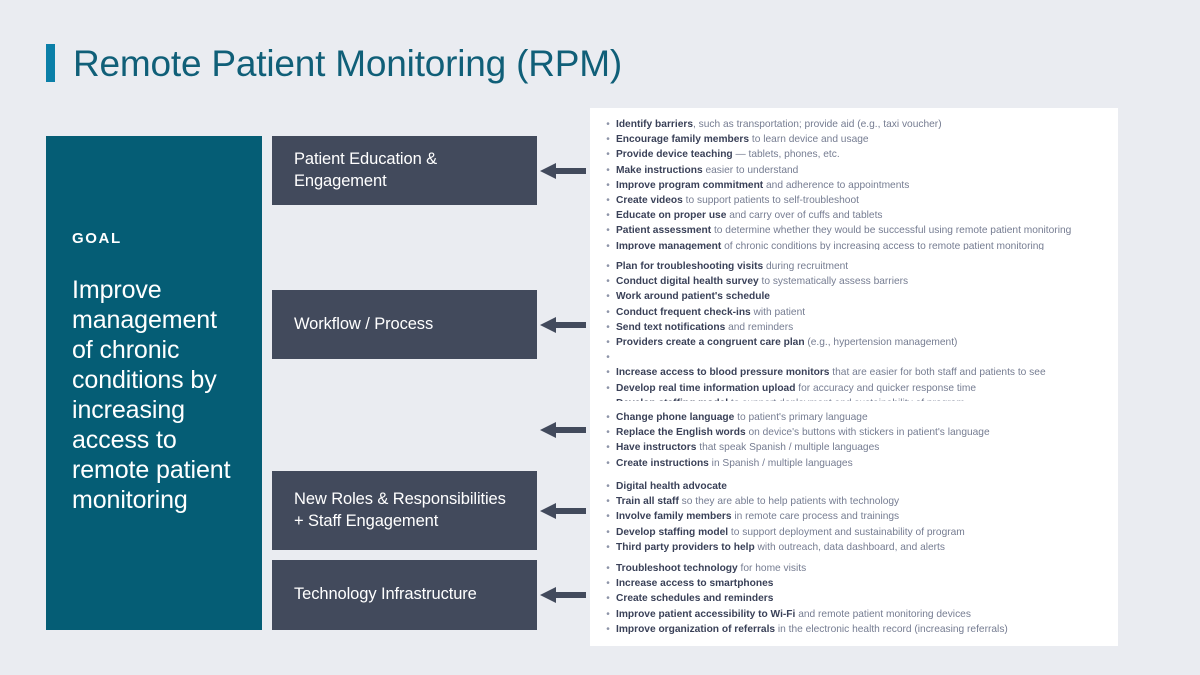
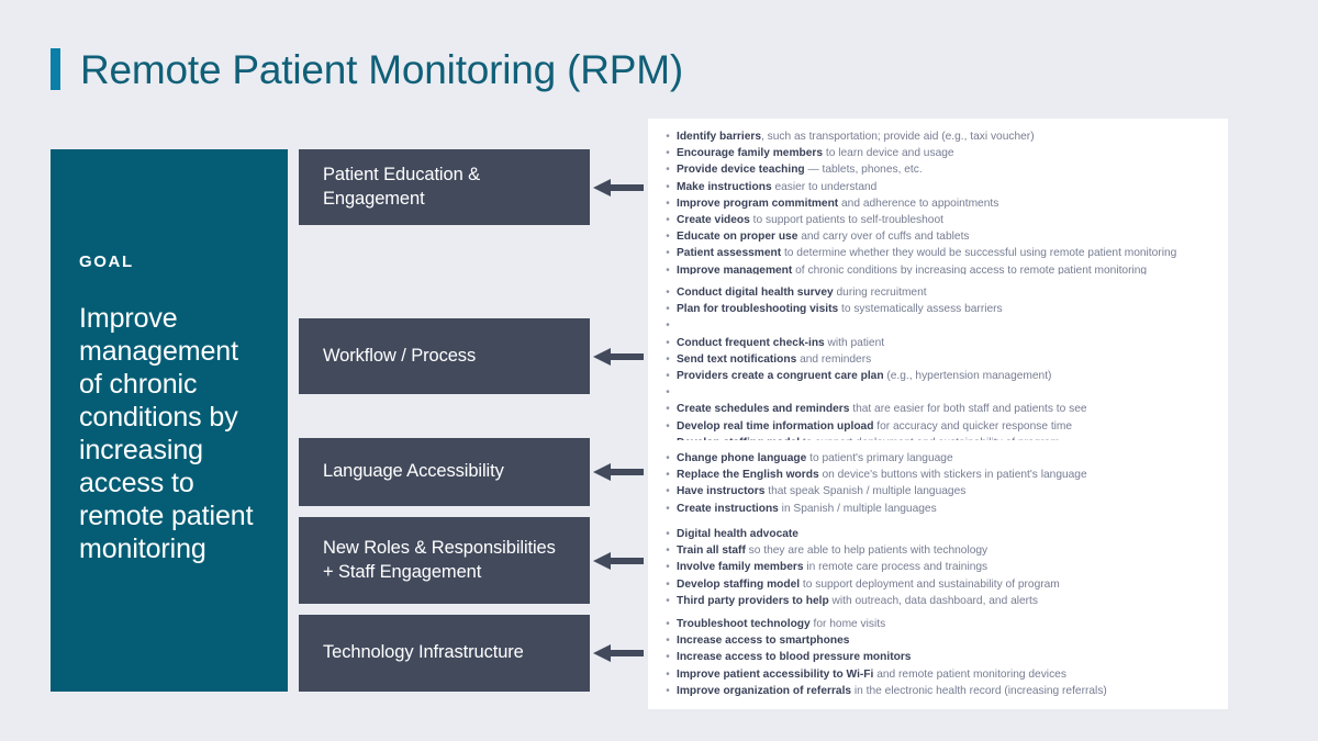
  Remote Patient Monitoring (RPM)
  GOAL
  Improve management of chronic conditions by increasing access to remote patient monitoring
  Patient Education & Engagement
  Workflow / Process
+ Language Accessibility
  New Roles & Responsibilities
  + Staff Engagement
  Technology Infrastructure
  •
  Identify barriers, such as transportation; provide aid (e.g., taxi voucher)
  •
  Encourage family members to learn device and usage
  •
  Provide device teaching — tablets, phones, etc.
  •
  Make instructions easier to understand
  •
  Improve program commitment and adherence to appointments
  •
  Create videos to support patients to self-troubleshoot
  •
  Educate on proper use and carry over of cuffs and tablets
  •
  Patient assessment to determine whether they would be successful using remote patient monitoring
  •
  Improve management of chronic conditions by increasing access to remote patient monitoring
  •
- Plan for troubleshooting visits during recruitment
+ Conduct digital health survey during recruitment
  •
- Conduct digital health survey to systematically assess barriers
+ Plan for troubleshooting visits to systematically assess barriers
  •
- Work around patient's schedule
  •
  Conduct frequent check-ins with patient
  •
  Send text notifications and reminders
  •
  Providers create a congruent care plan (e.g., hypertension management)
  •
  •
- Increase access to blood pressure monitors that are easier for both staff and patients to see
+ Create schedules and reminders that are easier for both staff and patients to see
  •
  Develop real time information upload for accuracy and quicker response time
  •
  Change phone language to patient's primary language
  •
  Replace the English words on device's buttons with stickers in patient's language
  •
  Have instructors that speak Spanish / multiple languages
  •
  Create instructions in Spanish / multiple languages
  •
  Digital health advocate
  •
  Train all staff so they are able to help patients with technology
  •
  Involve family members in remote care process and trainings
  •
  Develop staffing model to support deployment and sustainability of program
  •
  Third party providers to help with outreach, data dashboard, and alerts
  •
  Troubleshoot technology for home visits
  •
  Increase access to smartphones
  •
- Create schedules and reminders
+ Increase access to blood pressure monitors
  •
  Improve patient accessibility to Wi-Fi and remote patient monitoring devices
  •
  Improve organization of referrals in the electronic health record (increasing referrals)
